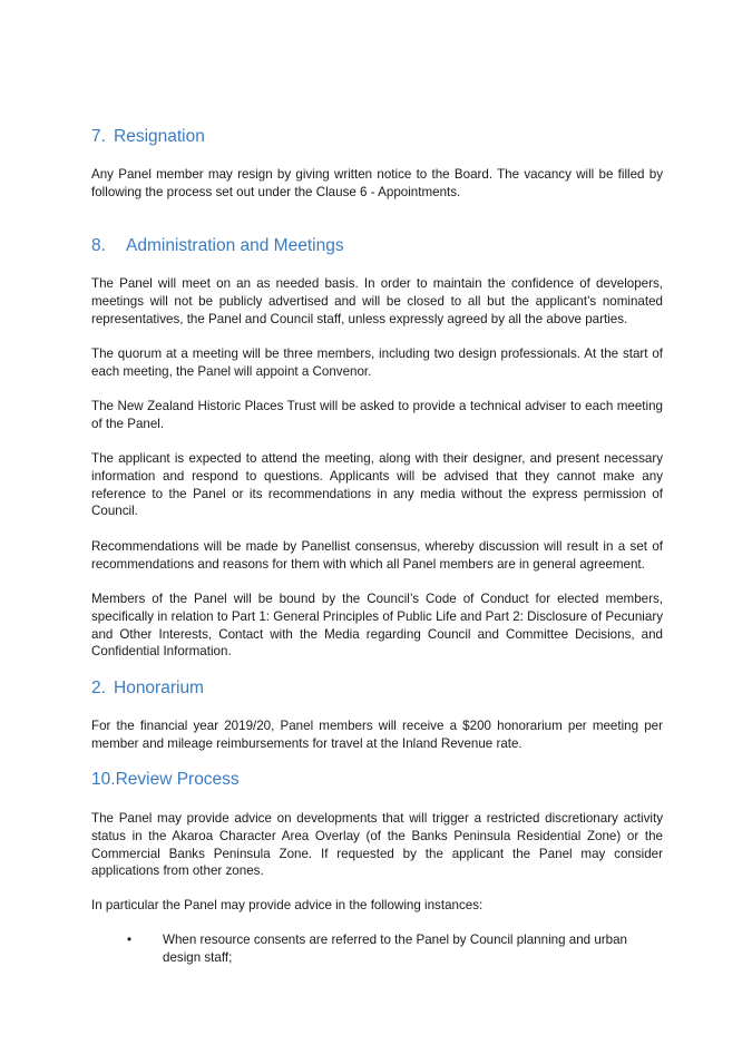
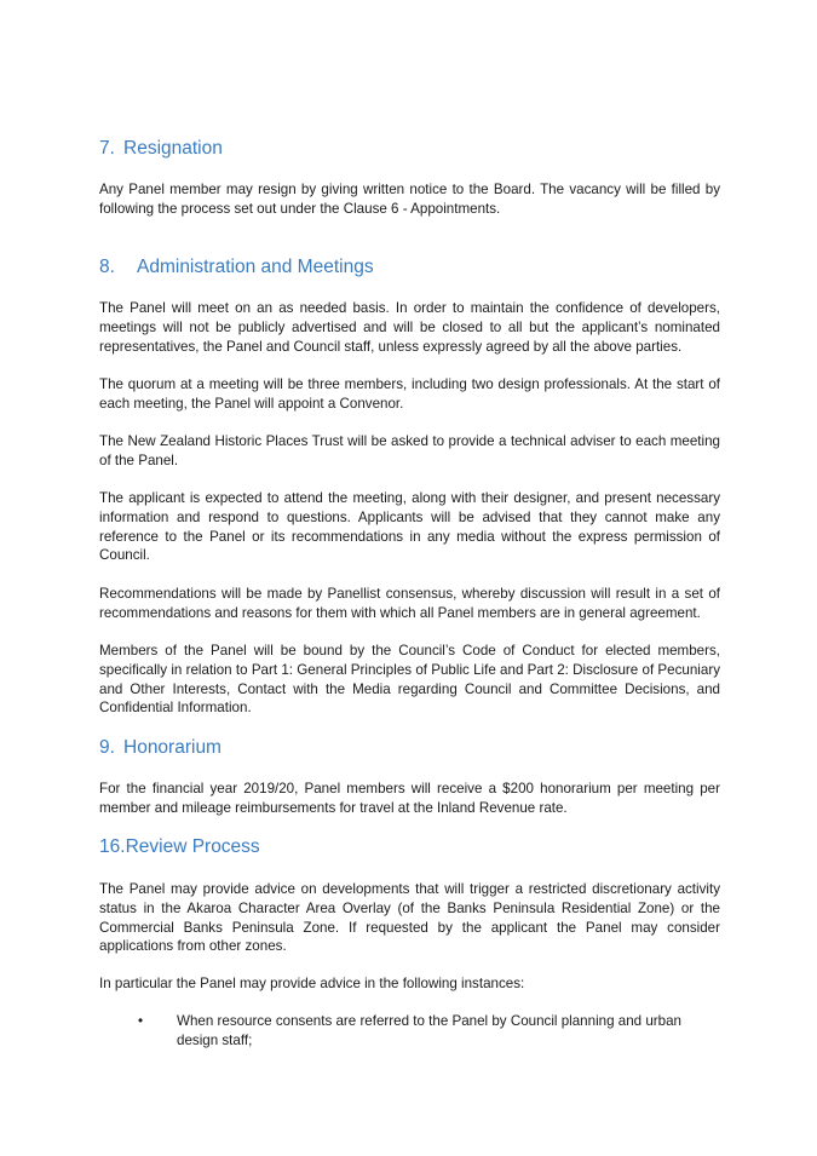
  7. Resignation
  Any Panel member may resign by giving written notice to the Board. The vacancy will be filled by following the process set out under the Clause 6 - Appointments.
  8. Administration and Meetings
  The Panel will meet on an as needed basis. In order to maintain the confidence of developers, meetings will not be publicly advertised and will be closed to all but the applicant’s nominated representatives, the Panel and Council staff, unless expressly agreed by all the above parties.
  The quorum at a meeting will be three members, including two design professionals. At the start of each meeting, the Panel will appoint a Convenor.
  The New Zealand Historic Places Trust will be asked to provide a technical adviser to each meeting of the Panel.
  The applicant is expected to attend the meeting, along with their designer, and present necessary information and respond to questions. Applicants will be advised that they cannot make any reference to the Panel or its recommendations in any media without the express permission of Council.
  Recommendations will be made by Panellist consensus, whereby discussion will result in a set of recommendations and reasons for them with which all Panel members are in general agreement.
  Members of the Panel will be bound by the Council’s Code of Conduct for elected members, specifically in relation to Part 1: General Principles of Public Life and Part 2: Disclosure of Pecuniary and Other Interests, Contact with the Media regarding Council and Committee Decisions, and Confidential Information.
- 2. Honorarium
+ 9. Honorarium
  For the financial year 2019/20, Panel members will receive a $200 honorarium per meeting per member and mileage reimbursements for travel at the Inland Revenue rate.
- 10.Review Process
+ 16.Review Process
  The Panel may provide advice on developments that will trigger a restricted discretionary activity status in the Akaroa Character Area Overlay (of the Banks Peninsula Residential Zone) or the Commercial Banks Peninsula Zone. If requested by the applicant the Panel may consider applications from other zones.
  In particular the Panel may provide advice in the following instances:
  •
  When resource consents are referred to the Panel by Council planning and urban design staff;
